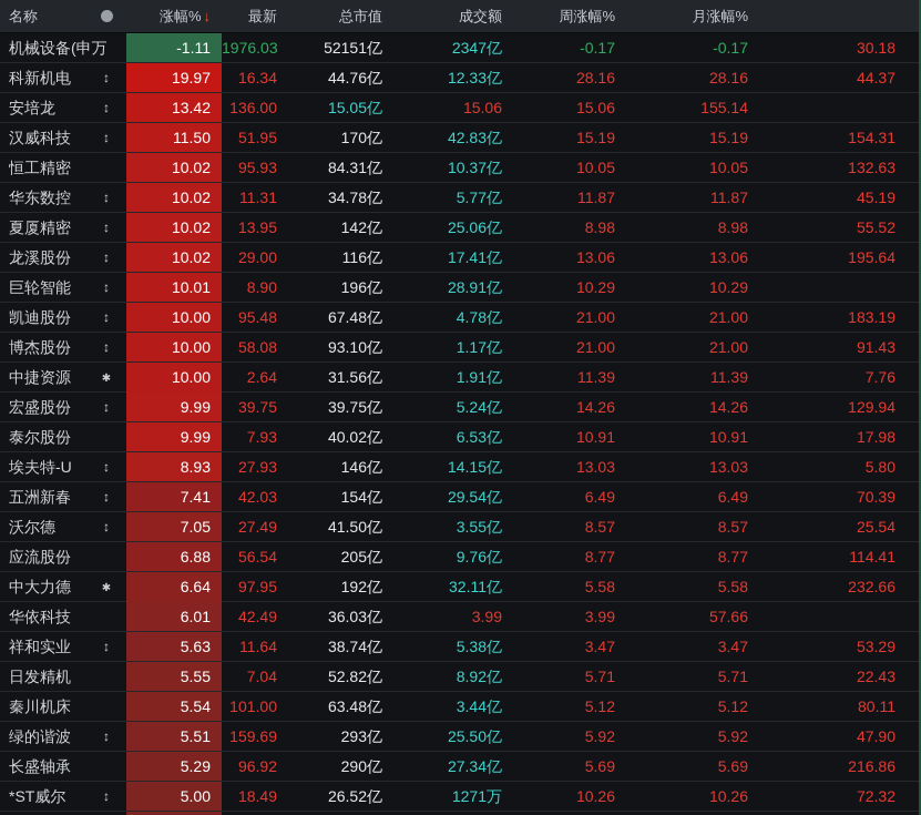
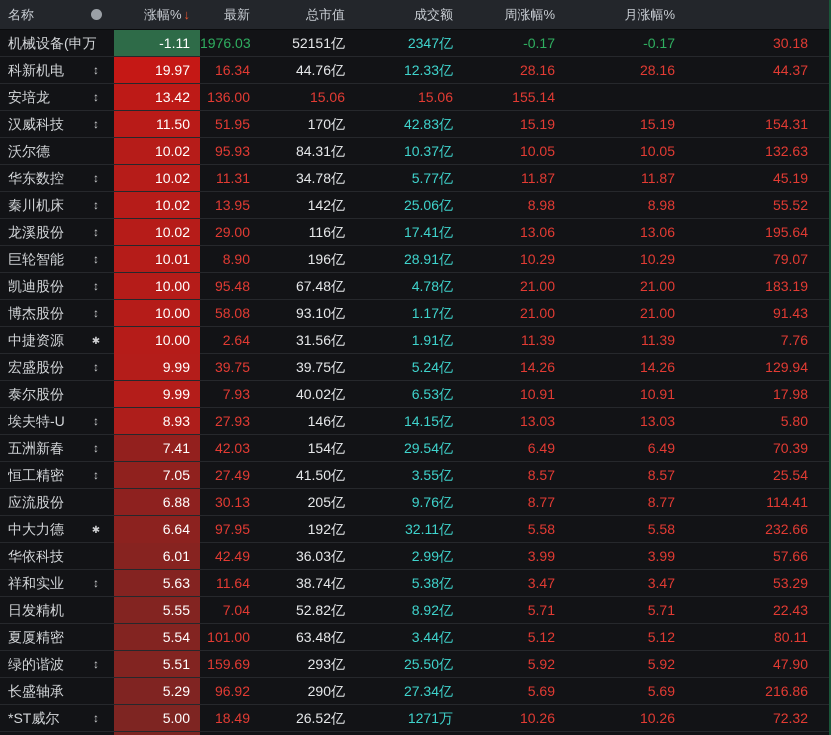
  名称
  涨幅% ↓
  最新
  总市值
  成交额
  周涨幅%
  月涨幅%
  机械设备(申万
  -1.11
  1976.03
  52151亿
  2347亿
  -0.17
  -0.17
  30.18
  科新机电
  ↕
  19.97
  16.34
  44.76亿
  12.33亿
  28.16
  28.16
  44.37
  安培龙
  ↕
  13.42
  136.00
- 15.05亿
  15.06
  15.06
  155.14
  汉威科技
  ↕
  11.50
  51.95
  170亿
  42.83亿
  15.19
  15.19
  154.31
- 恒工精密
+ 沃尔德
  10.02
  95.93
  84.31亿
  10.37亿
  10.05
  10.05
  132.63
  华东数控
  ↕
  10.02
  11.31
  34.78亿
  5.77亿
  11.87
  11.87
  45.19
- 夏厦精密
+ 秦川机床
  ↕
  10.02
  13.95
  142亿
  25.06亿
  8.98
  8.98
  55.52
  龙溪股份
  ↕
  10.02
  29.00
  116亿
  17.41亿
  13.06
  13.06
  195.64
  巨轮智能
  ↕
  10.01
  8.90
  196亿
  28.91亿
  10.29
  10.29
+ 79.07
  凯迪股份
  ↕
  10.00
  95.48
  67.48亿
  4.78亿
  21.00
  21.00
  183.19
  博杰股份
  ↕
  10.00
  58.08
  93.10亿
  1.17亿
  21.00
  21.00
  91.43
  中捷资源
  ✱
  10.00
  2.64
  31.56亿
  1.91亿
  11.39
  11.39
  7.76
  宏盛股份
  ↕
  9.99
  39.75
  39.75亿
  5.24亿
  14.26
  14.26
  129.94
  泰尔股份
  9.99
  7.93
  40.02亿
  6.53亿
  10.91
  10.91
  17.98
  埃夫特-U
  ↕
  8.93
  27.93
  146亿
  14.15亿
  13.03
  13.03
  5.80
  五洲新春
  ↕
  7.41
  42.03
  154亿
  29.54亿
  6.49
  6.49
  70.39
- 沃尔德
+ 恒工精密
  ↕
  7.05
  27.49
  41.50亿
  3.55亿
  8.57
  8.57
  25.54
  应流股份
  6.88
- 56.54
+ 30.13
  205亿
  9.76亿
  8.77
  8.77
  114.41
  中大力德
  ✱
  6.64
  97.95
  192亿
  32.11亿
  5.58
  5.58
  232.66
  华依科技
  6.01
  42.49
  36.03亿
+ 2.99亿
  3.99
  3.99
  57.66
  祥和实业
  ↕
  5.63
  11.64
  38.74亿
  5.38亿
  3.47
  3.47
  53.29
  日发精机
  5.55
  7.04
  52.82亿
  8.92亿
  5.71
  5.71
  22.43
- 秦川机床
+ 夏厦精密
  5.54
  101.00
  63.48亿
  3.44亿
  5.12
  5.12
  80.11
  绿的谐波
  ↕
  5.51
  159.69
  293亿
  25.50亿
  5.92
  5.92
  47.90
  长盛轴承
  5.29
  96.92
  290亿
  27.34亿
  5.69
  5.69
  216.86
  *ST威尔
  ↕
  5.00
  18.49
  26.52亿
  1271万
  10.26
  10.26
  72.32
